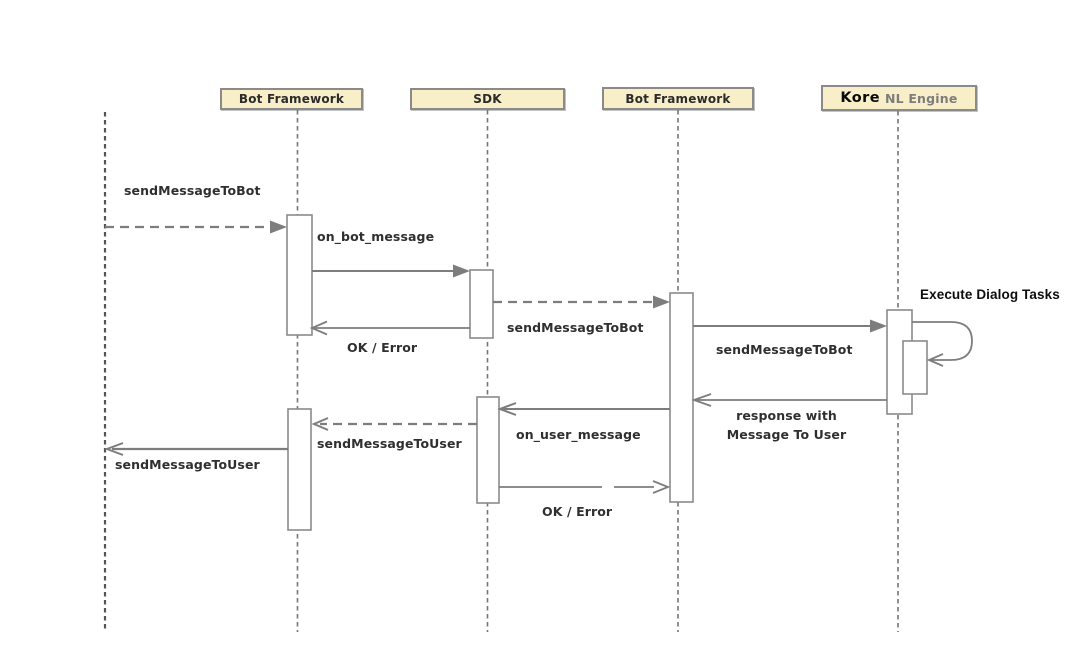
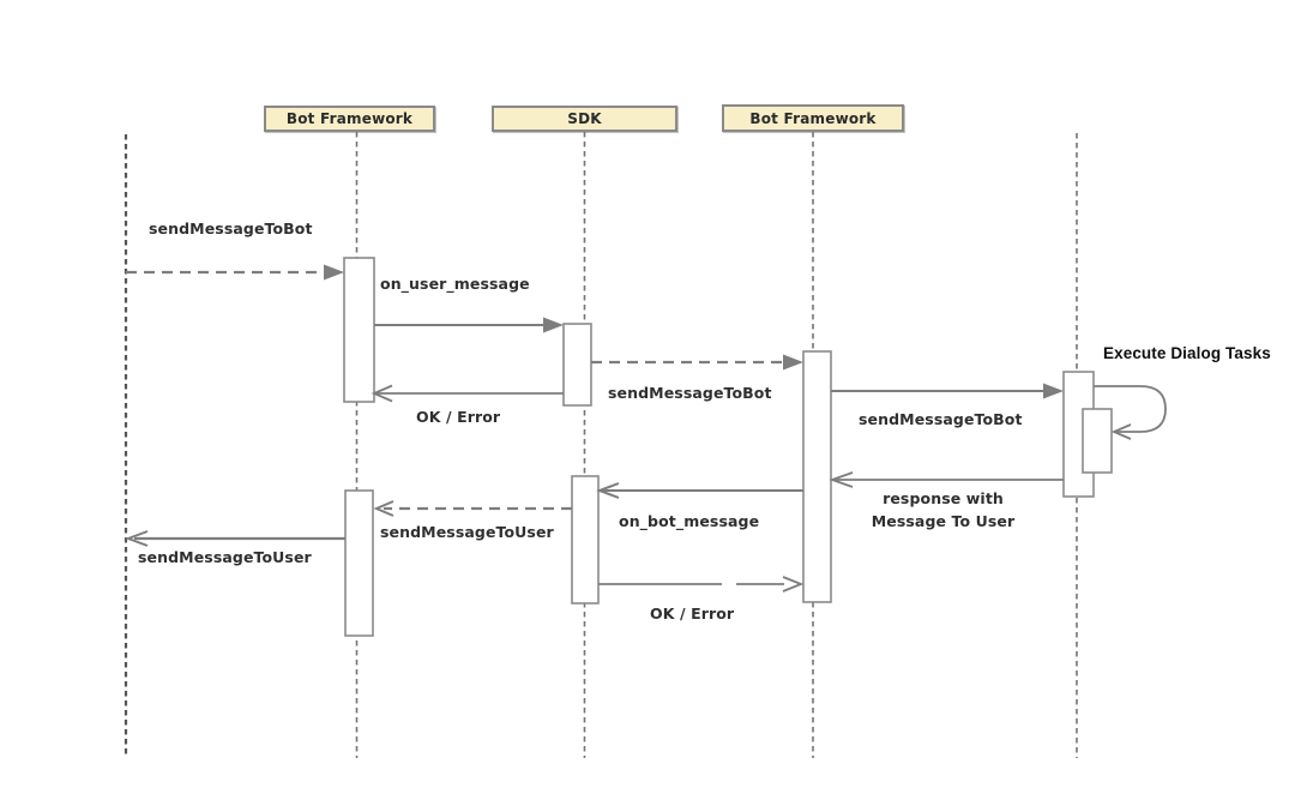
  Bot Framework
  SDK
  Bot Framework
- Kore
- NL Engine
  sendMessageToBot
- on_bot_message
+ on_user_message
  sendMessageToBot
  OK / Error
  sendMessageToBot
  Execute Dialog Tasks
  response with
  Message To User
- on_user_message
+ on_bot_message
  sendMessageToUser
  sendMessageToUser
  OK / Error
